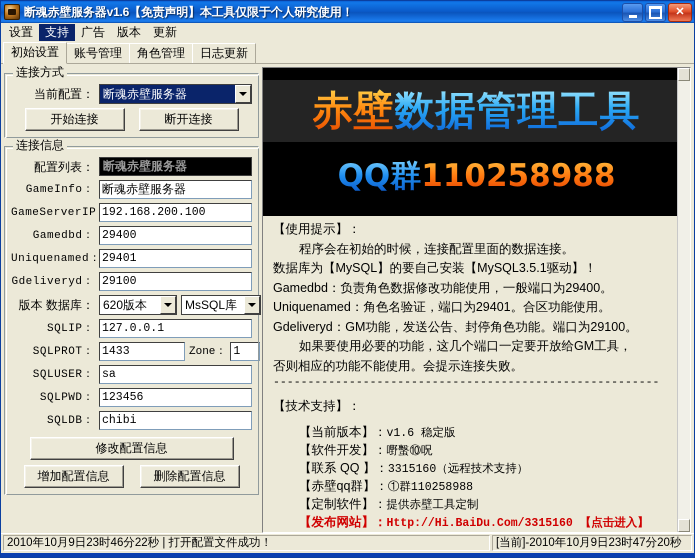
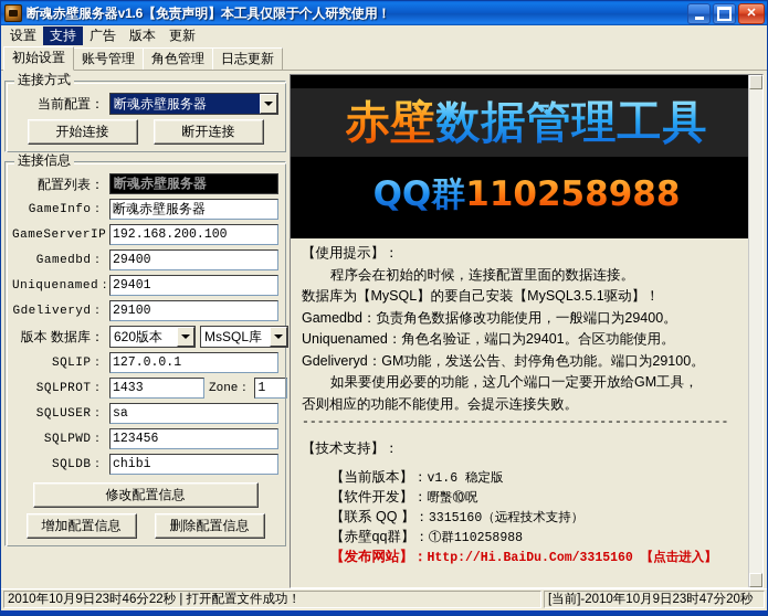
  断魂赤壁服务器v1.6【免责声明】本工具仅限于个人研究使用！
  ✕
  设置
  支持
  广告
  版本
  更新
  初始设置
  账号管理
  角色管理
  日志更新
  连接方式
  当前配置：
  断魂赤壁服务器
  开始连接
  断开连接
  连接信息
  配置列表：
  断魂赤壁服务器
  GameInfo：
  断魂赤壁服务器
  GameServerIP
  192.168.200.100
  Gamedbd：
  29400
  Uniquenamed：
  29401
  Gdeliveryd：
  29100
  版本 数据库：
  620版本
  MsSQL库
  SQLIP：
  127.0.0.1
  SQLPROT：
  1433
  Zone：
  1
  SQLUSER：
  sa
  SQLPWD：
  123456
  SQLDB：
  chibi
  修改配置信息
  增加配置信息
  删除配置信息
  赤壁数据管理工具
  QQ群110258988
  【使用提示】：
  程序会在初始的时候，连接配置里面的数据连接。
  数据库为【MySQL】的要自己安装【MySQL3.5.1驱动】！
  Gamedbd：负责角色数据修改功能使用，一般端口为29400。
  Uniquenamed：角色名验证，端口为29401。合区功能使用。
  Gdeliveryd：GM功能，发送公告、封停角色功能。端口为29100。
  如果要使用必要的功能，这几个端口一定要开放给GM工具，
  否则相应的功能不能使用。会提示连接失败。
  --------------------------------------------------------
  【技术支持】：
  【当前版本】：v1.6 稳定版
  【软件开发】：嘢蟿⑩呪
  【联系 QQ 】：3315160（远程技术支持）
  【赤壁qq群】：①群110258988
- 【定制软件】：提供赤壁工具定制
  【发布网站】：Http://Hi.BaiDu.Com/3315160 【点击进入】
  2010年10月9日23时46分22秒 | 打开配置文件成功！
  [当前]-2010年10月9日23时47分20秒
